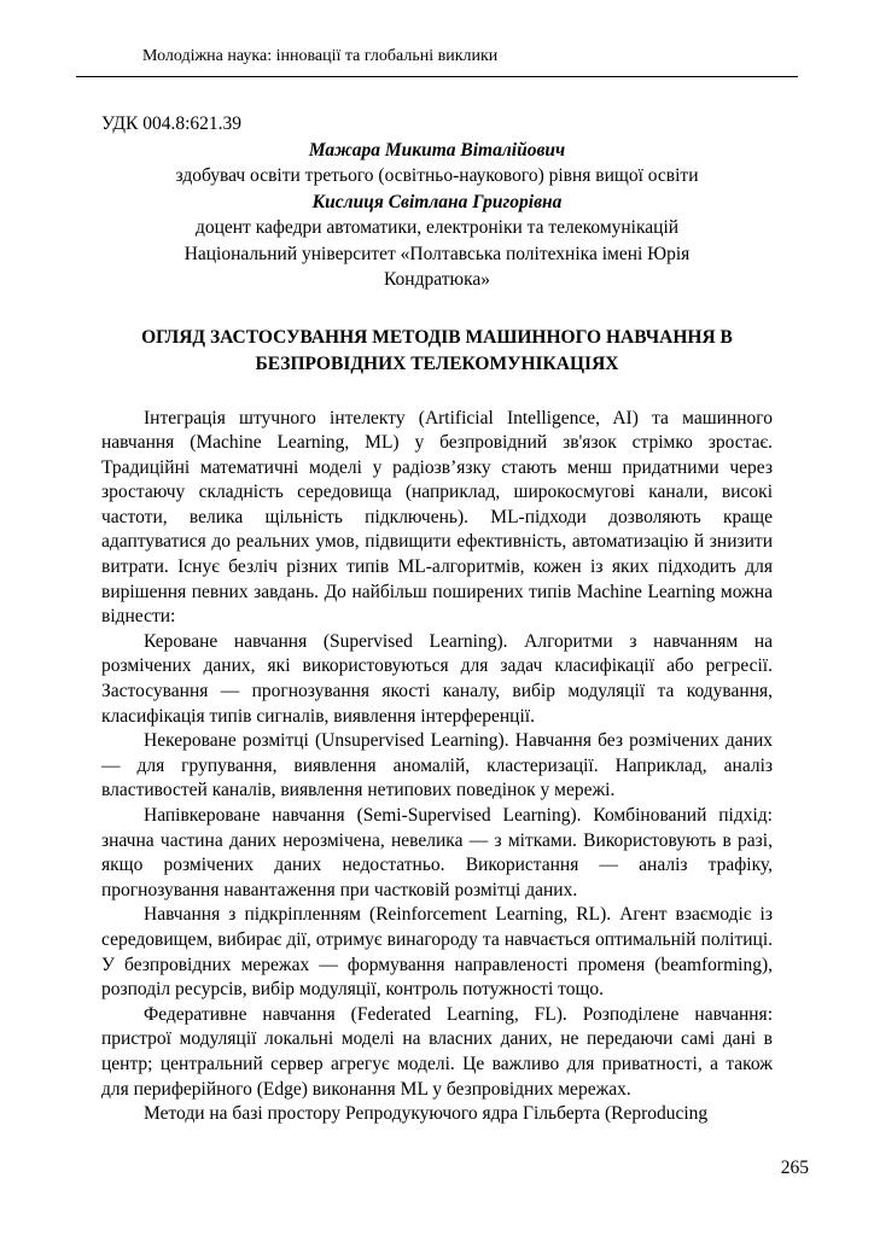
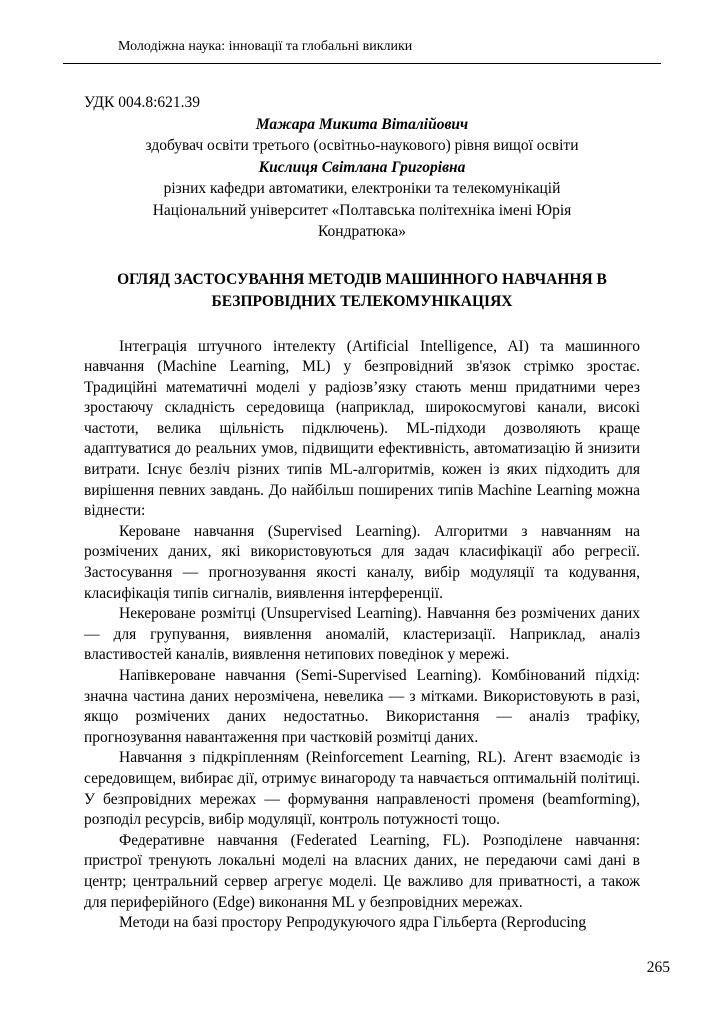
  Молодіжна наука: інновації та глобальні виклики
  УДК 004.8:621.39
  Мажара Микита Віталійович
  здобувач освіти третього (освітньо-наукового) рівня вищої освіти
  Кислиця Світлана Григорівна
- доцент кафедри автоматики, електроніки та телекомунікацій
+ різних кафедри автоматики, електроніки та телекомунікацій
  Національний університет «Полтавська політехніка імені Юрія Кондратюка»
  ОГЛЯД ЗАСТОСУВАННЯ МЕТОДІВ МАШИННОГО НАВЧАННЯ В БЕЗПРОВІДНИХ ТЕЛЕКОМУНІКАЦІЯХ
  Інтеграція штучного інтелекту (Artificial Intelligence, AI) та машинного навчання (Machine Learning, ML) у безпровідний зв'язок стрімко зростає. Традиційні математичні моделі у радіозв’язку стають менш придатними через зростаючу складність середовища (наприклад, широкосмугові канали, високі частоти, велика щільність підключень). ML-підходи дозволяють краще адаптуватися до реальних умов, підвищити ефективність, автоматизацію й знизити витрати. Існує безліч різних типів ML-алгоритмів, кожен із яких підходить для вирішення певних завдань. До найбільш поширених типів Machine Learning можна віднести:
  Кероване навчання (Supervised Learning). Алгоритми з навчанням на розмічених даних, які використовуються для задач класифікації або регресії. Застосування — прогнозування якості каналу, вибір модуляції та кодування, класифікація типів сигналів, виявлення інтерференції.
  Некероване розмітці (Unsupervised Learning). Навчання без розмічених даних — для групування, виявлення аномалій, кластеризації. Наприклад, аналіз властивостей каналів, виявлення нетипових поведінок у мережі.
  Напівкероване навчання (Semi-Supervised Learning). Комбінований підхід: значна частина даних нерозмічена, невелика — з мітками. Використовують в разі, якщо розмічених даних недостатньо. Використання — аналіз трафіку, прогнозування навантаження при частковій розмітці даних.
  Навчання з підкріпленням (Reinforcement Learning, RL). Агент взаємодіє із середовищем, вибирає дії, отримує винагороду та навчається оптимальній політиці. У безпровідних мережах — формування направленості променя (beamforming), розподіл ресурсів, вибір модуляції, контроль потужності тощо.
- Федеративне навчання (Federated Learning, FL). Розподілене навчання: пристрої модуляції локальні моделі на власних даних, не передаючи самі дані в центр; центральний сервер агрегує моделі. Це важливо для приватності, а також для периферійного (Edge) виконання ML у безпровідних мережах.
+ Федеративне навчання (Federated Learning, FL). Розподілене навчання: пристрої тренують локальні моделі на власних даних, не передаючи самі дані в центр; центральний сервер агрегує моделі. Це важливо для приватності, а також для периферійного (Edge) виконання ML у безпровідних мережах.
  Методи на базі простору Репродукуючого ядра Гільберта (Reproducing
  265
